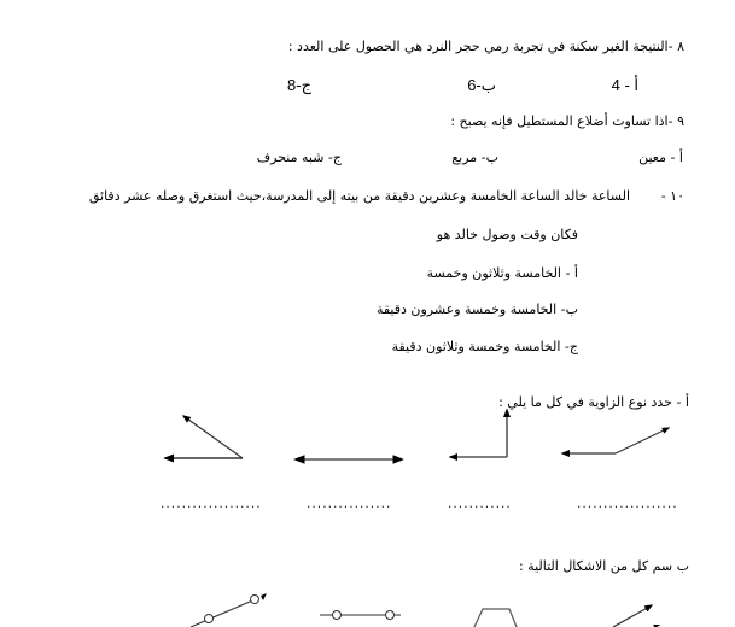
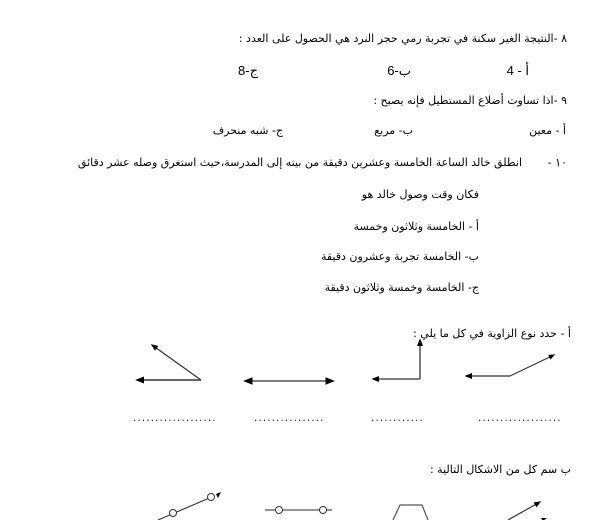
  ٨ -النتيجة الغير سكنة في تجربة رمي حجر النرد هي الحصول على العدد :
  أ - 4
  ب-6
  ج-8
  ٩ -اذا تساوت أضلاع المستطيل فإنه يصبح :
  أ - معين
  ب- مربع
  ج- شبه منحرف
  ١٠ -
- الساعة خالد الساعة الخامسة وعشرين دقيقة من بيته إلى المدرسة،حيث استغرق وصله عشر دقائق
+ انطلق خالد الساعة الخامسة وعشرين دقيقة من بيته إلى المدرسة،حيث استغرق وصله عشر دقائق
  فكان وقت وصول خالد هو
  أ - الخامسة وثلاثون وخمسة
- ب- الخامسة وخمسة وعشرون دقيقة
+ ب- الخامسة تجربة وعشرون دقيقة
  ج- الخامسة وخمسة وثلاثون دقيقة
  أ - حدد نوع الزاوية في كل ما يلي :
  ...................
  ................
  ............
  ...................
  ب سم كل من الاشكال التالية :
